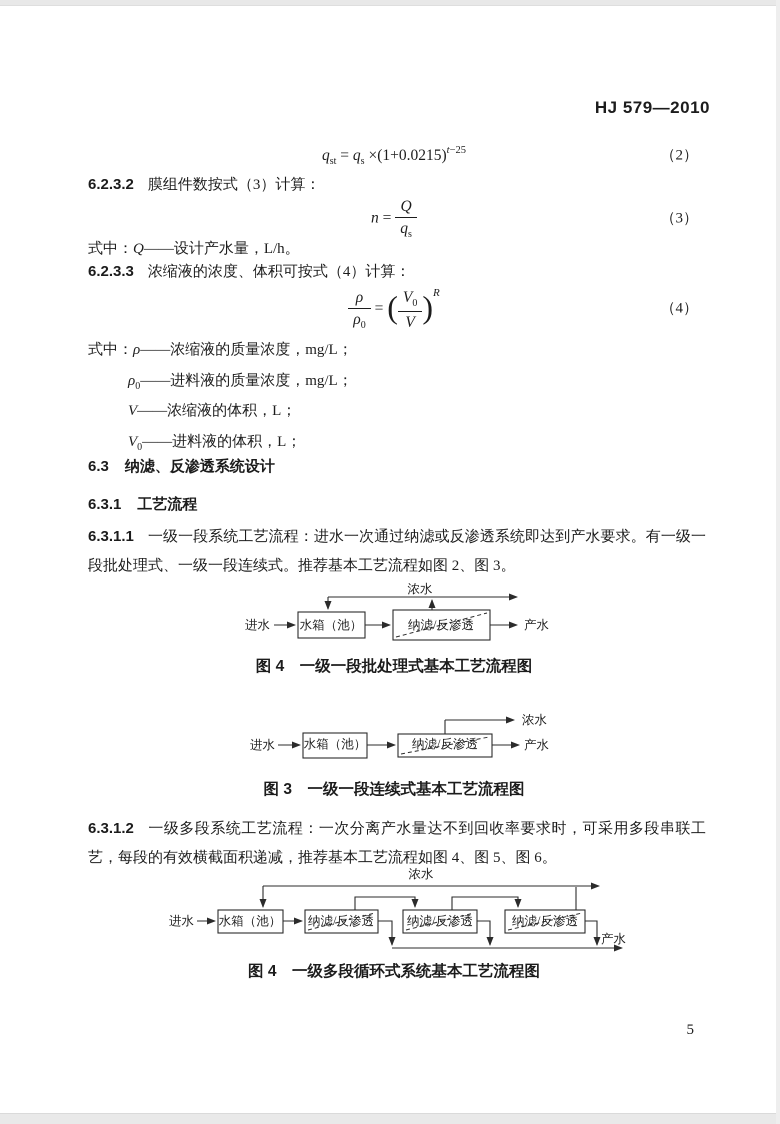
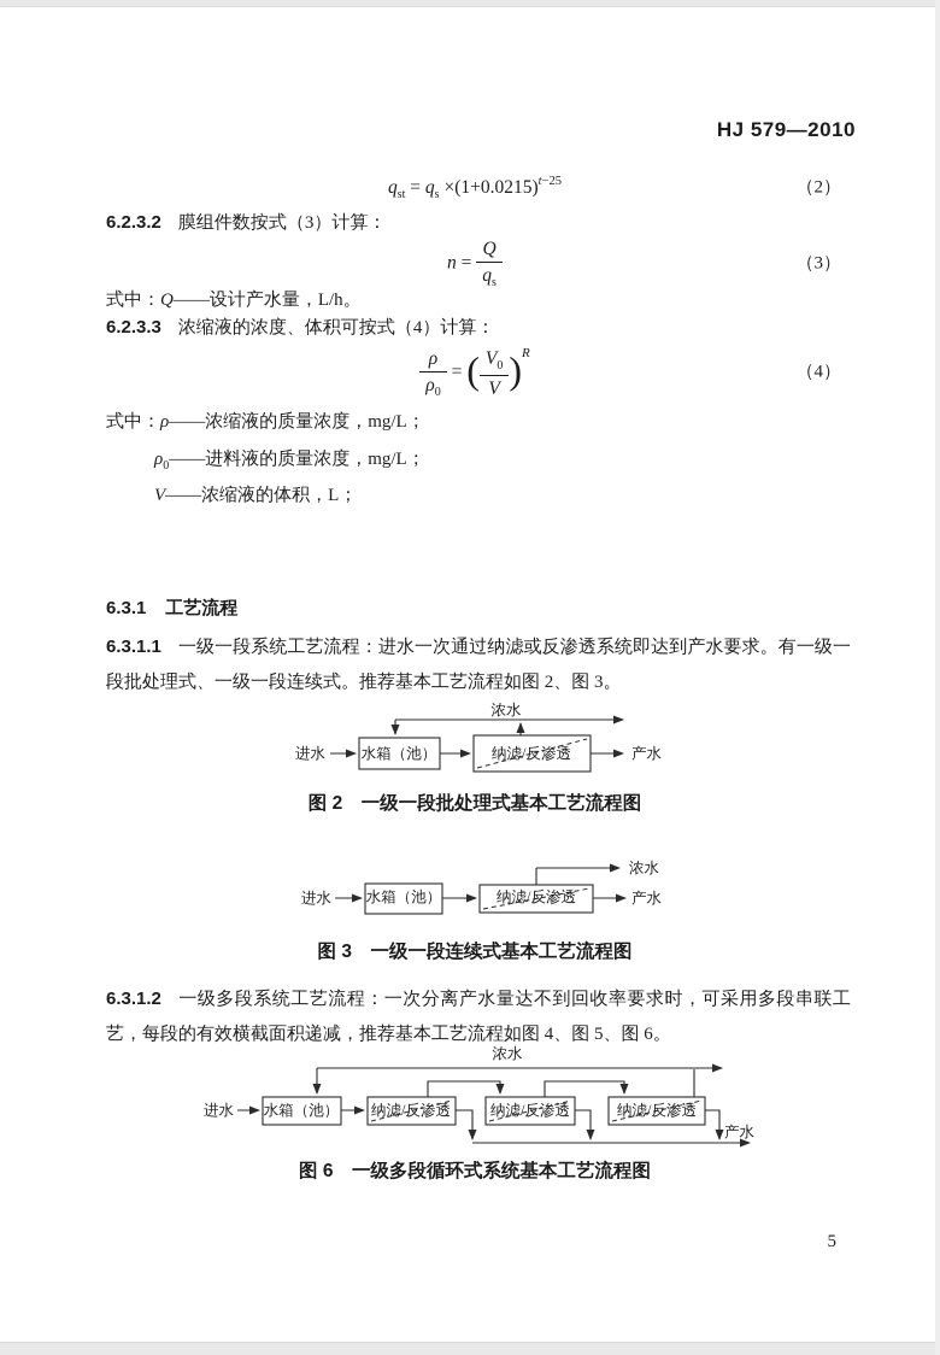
  HJ 579—2010
  qst = qs ×(1+0.0215)t−25
  （2）
  6.2.3.2 膜组件数按式（3）计算：
  n =
  Q
  qs
  （3）
  式中：Q——设计产水量，L/h。
  6.2.3.3 浓缩液的浓度、体积可按式（4）计算：
  ρ
  ρ0
  = (
  V0
  V
  )R
  （4）
  式中：ρ——浓缩液的质量浓度，mg/L；
  ρ0——进料液的质量浓度，mg/L；
  V——浓缩液的体积，L；
- V0——进料液的体积，L；
- 6.3 纳滤、反渗透系统设计
  6.3.1 工艺流程
  6.3.1.1 一级一段系统工艺流程：进水一次通过纳滤或反渗透系统即达到产水要求。有一级一段批处理式、一级一段连续式。推荐基本工艺流程如图 2、图 3。
  浓水
  进水
  水箱（池）
  纳滤/反渗透
  产水
- 图 4 一级一段批处理式基本工艺流程图
+ 图 2 一级一段批处理式基本工艺流程图
  浓水
  进水
  水箱（池）
  纳滤/反渗透
  产水
  图 3 一级一段连续式基本工艺流程图
  6.3.1.2 一级多段系统工艺流程：一次分离产水量达不到回收率要求时，可采用多段串联工艺，每段的有效横截面积递减，推荐基本工艺流程如图 4、图 5、图 6。
  浓水
  进水
  水箱（池）
  纳滤/反渗透
  纳滤/反渗透
  纳滤/反渗透
  产水
- 图 4 一级多段循环式系统基本工艺流程图
+ 图 6 一级多段循环式系统基本工艺流程图
  5
